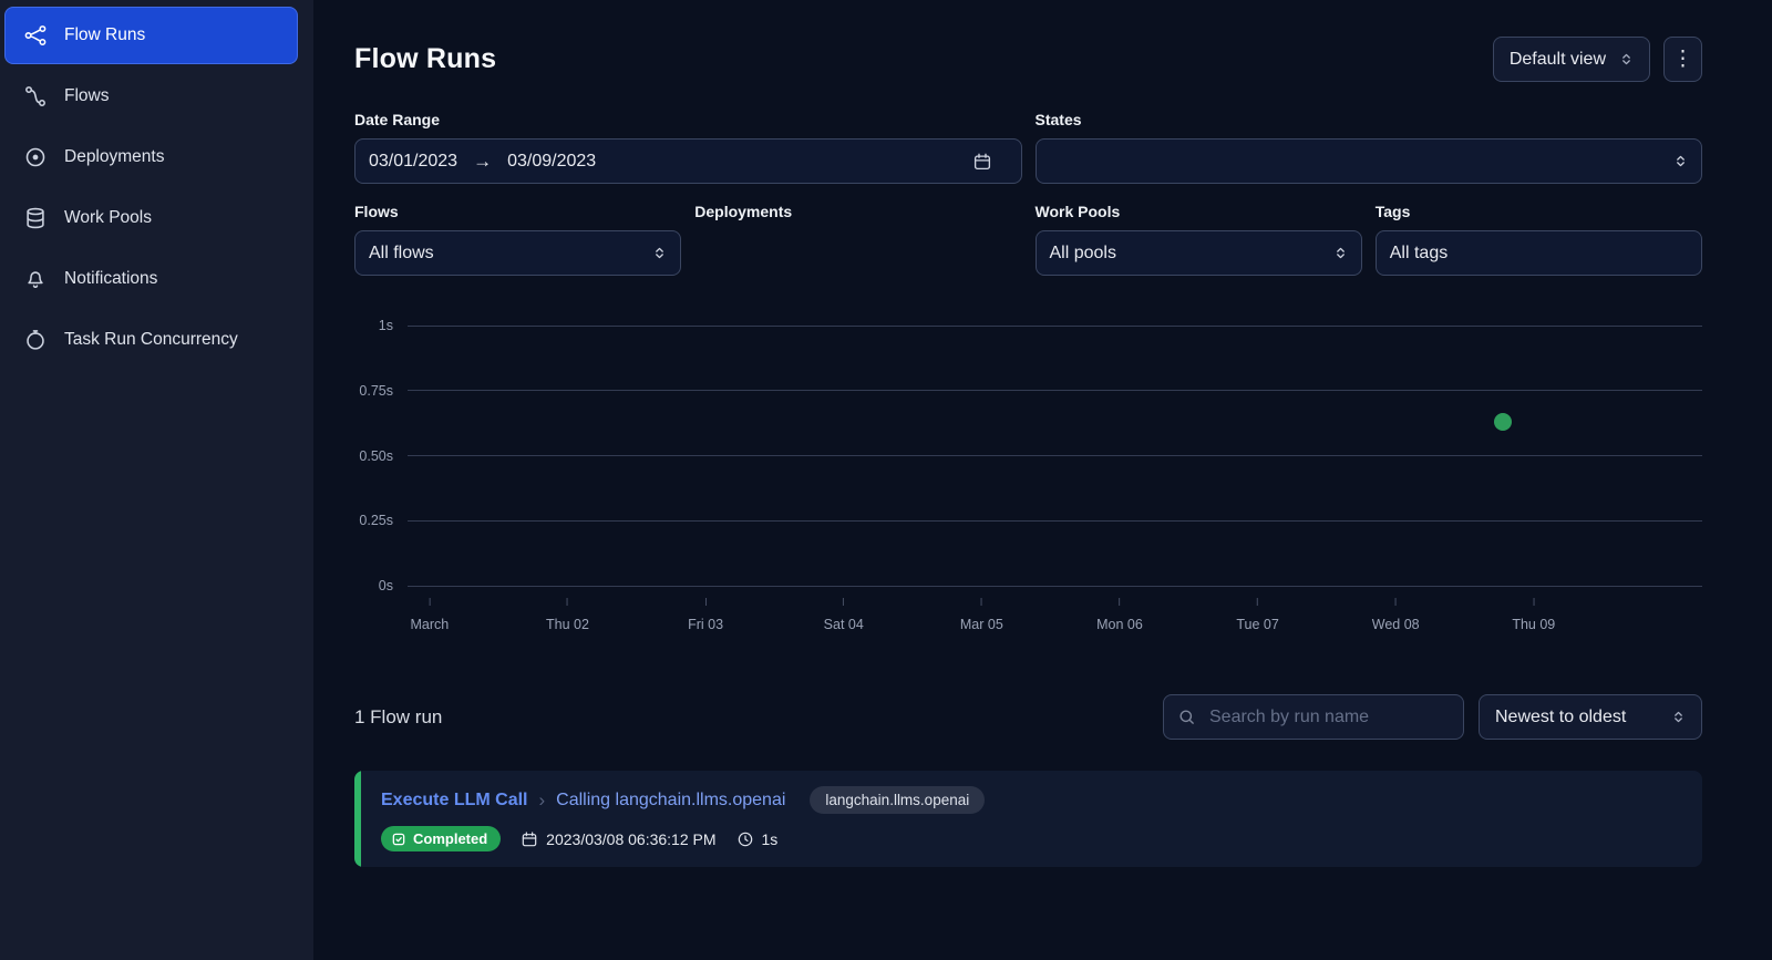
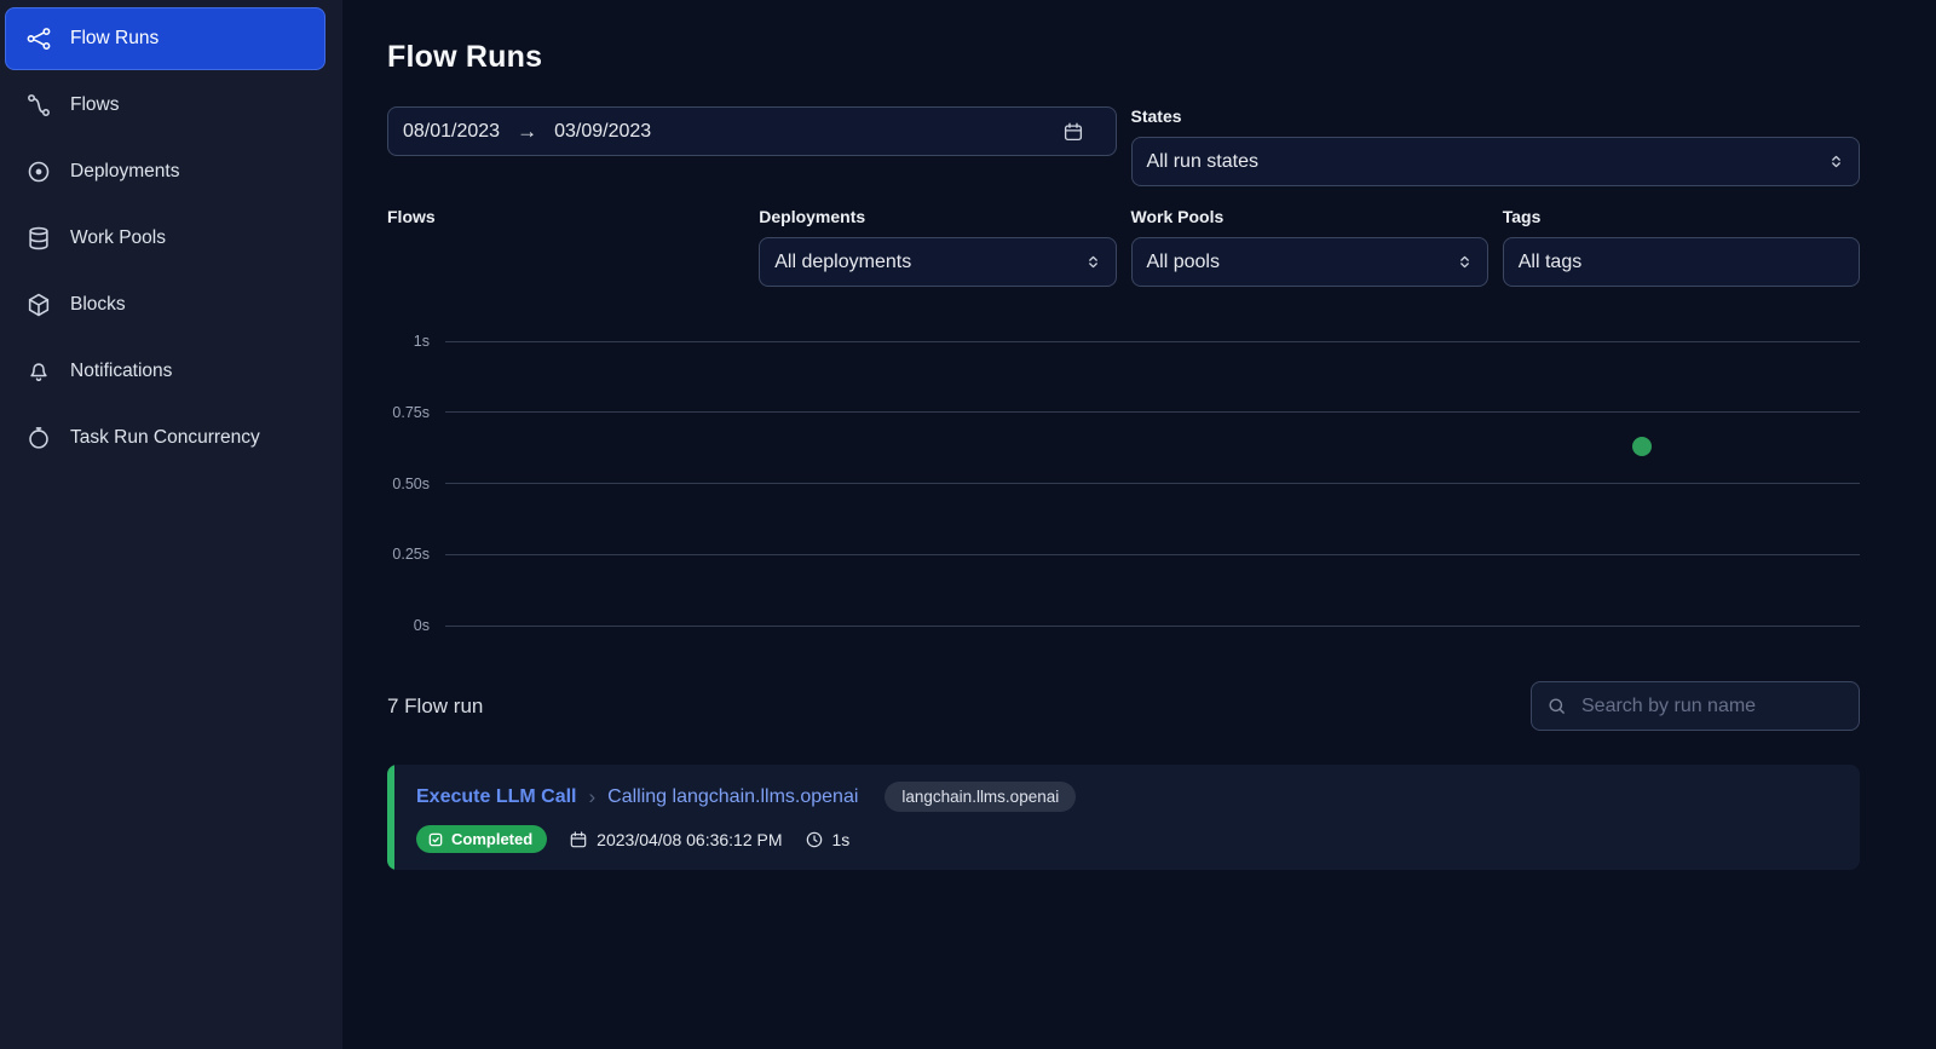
  Flow Runs
  Flows
  Deployments
  Work Pools
+ Blocks
  Notifications
  Task Run Concurrency
  Flow Runs
- Default view
- ⋮
- Date Range
- 03/01/2023
+ 08/01/2023
  →
  03/09/2023
  States
+ All run states
  Flows
- All flows
  Deployments
+ All deployments
  Work Pools
  All pools
  Tags
  All tags
  1s
  0.75s
  0.50s
  0.25s
  0s
- March
- Thu 02
- Fri 03
- Sat 04
- Mar 05
- Mon 06
- Tue 07
- Wed 08
- Thu 09
- 1 Flow run
+ 7 Flow run
  Search by run name
- Newest to oldest
  Execute LLM Call
  ›
  Calling langchain.llms.openai
  langchain.llms.openai
  Completed
- 2023/03/08 06:36:12 PM
+ 2023/04/08 06:36:12 PM
  1s
